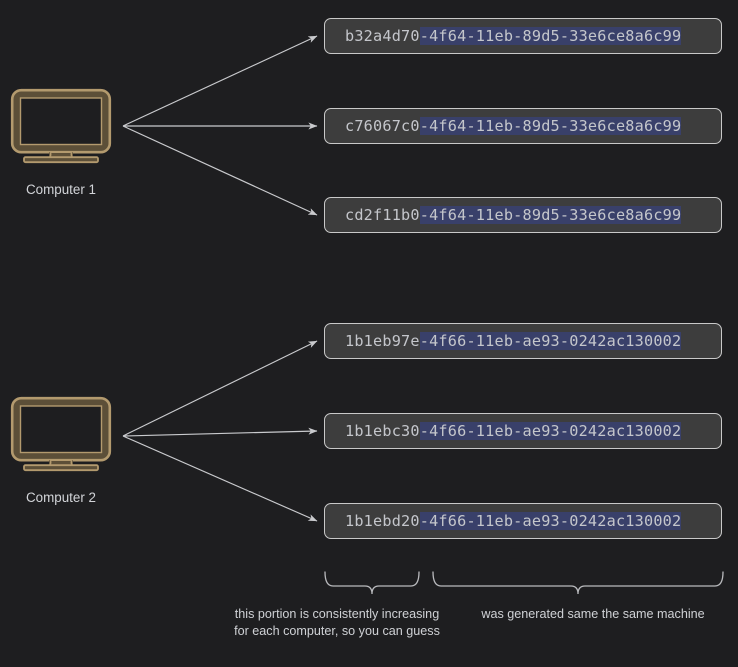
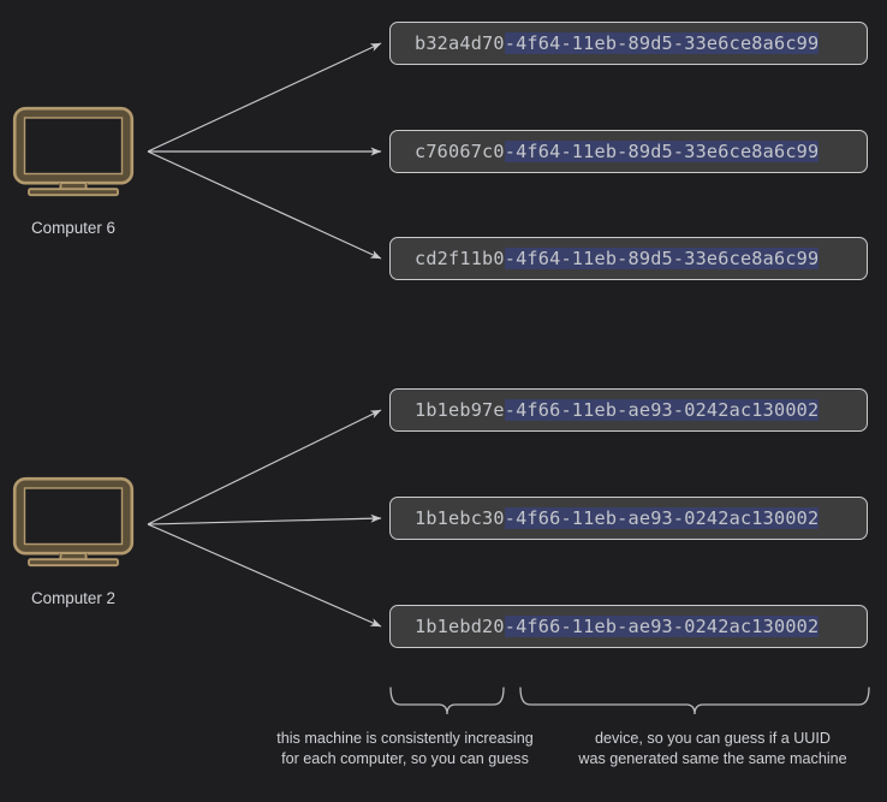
- Computer 1
+ Computer 6
  Computer 2
  b32a4d70
  -4f64-11eb-89d5-33e6ce8a6c99
  c76067c0
  -4f64-11eb-89d5-33e6ce8a6c99
  cd2f11b0
  -4f64-11eb-89d5-33e6ce8a6c99
  1b1eb97e
  -4f66-11eb-ae93-0242ac130002
  1b1ebc30
  -4f66-11eb-ae93-0242ac130002
  1b1ebd20
  -4f66-11eb-ae93-0242ac130002
- this portion is consistently increasing
+ this machine is consistently increasing
  for each computer, so you can guess
+ device, so you can guess if a UUID
  was generated same the same machine
